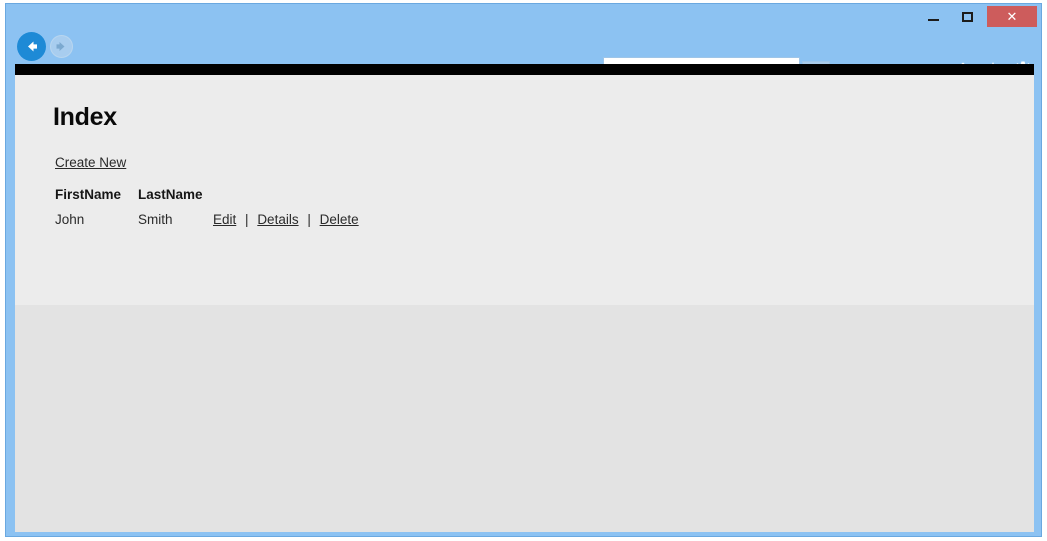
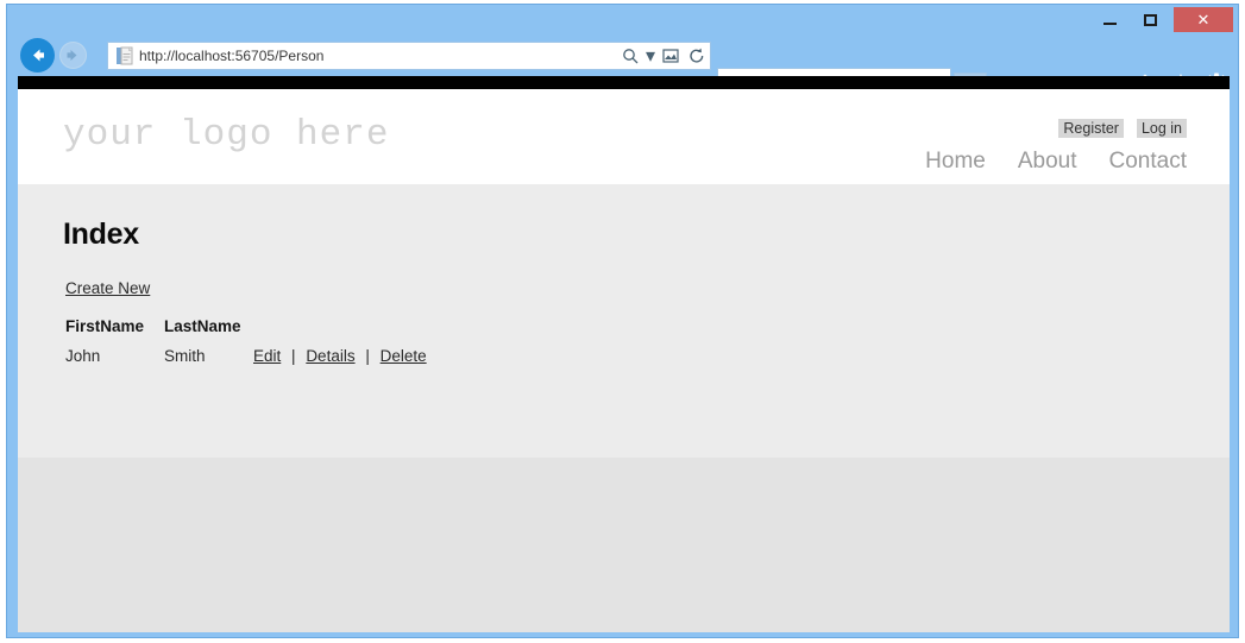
  ✕
+ http://localhost:56705/Person
+ ▾
+ your logo here
+ Register
+ Log in
+ Home
+ About
+ Contact
  Index
  Create New
  FirstName	LastName
  John	Smith	Edit | Details | Delete
